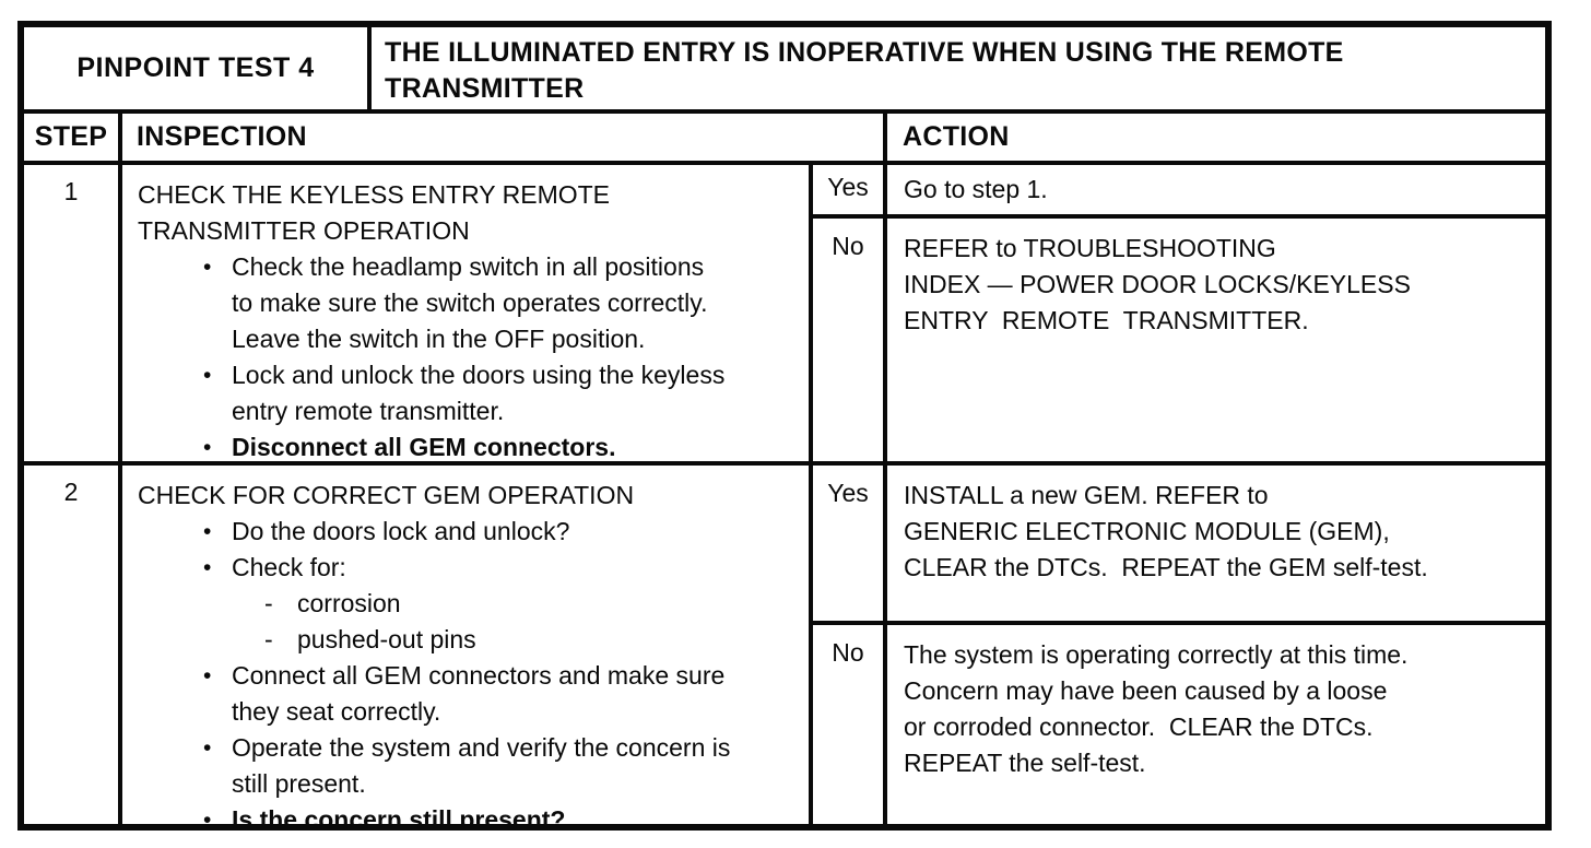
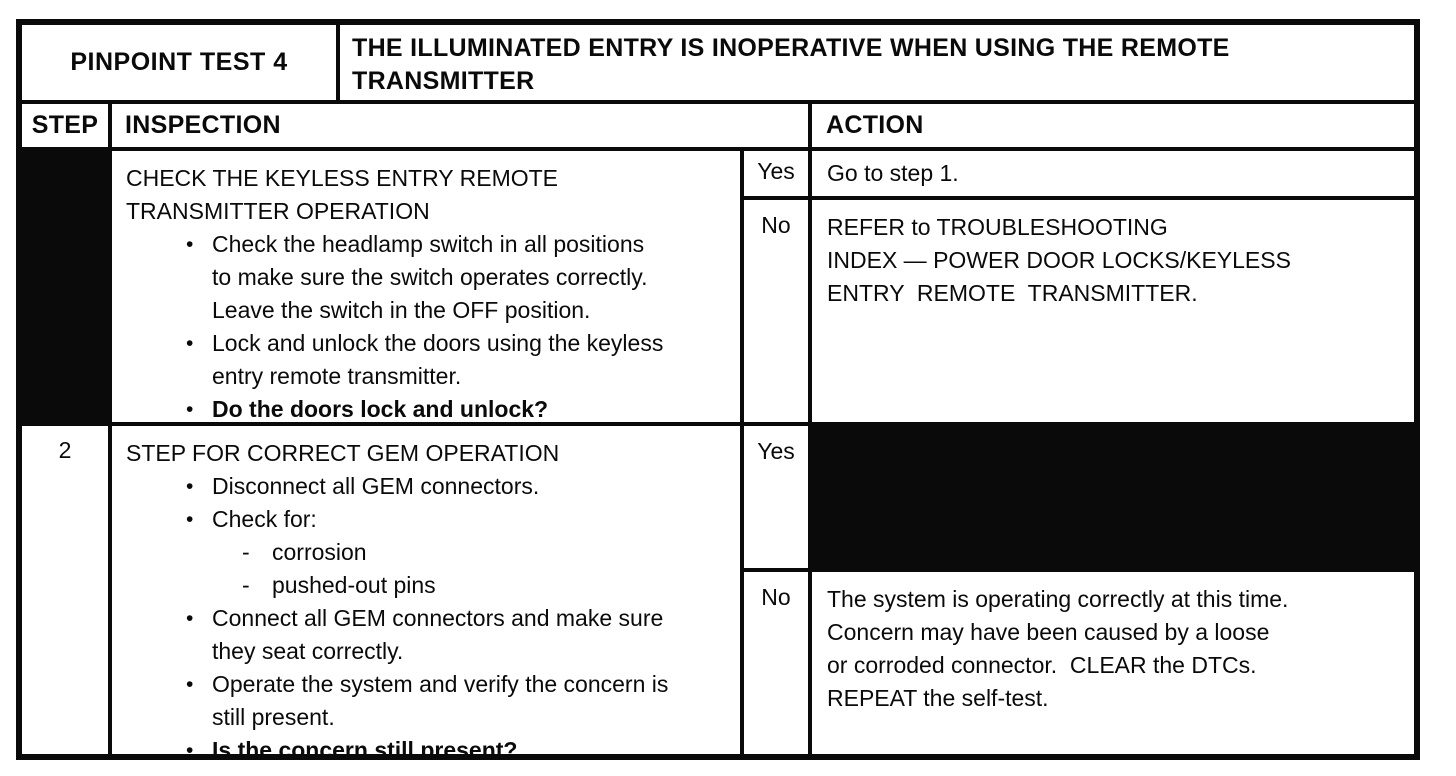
  PINPOINT TEST 4
  THE ILLUMINATED ENTRY IS INOPERATIVE WHEN USING THE REMOTE
  TRANSMITTER
  STEP
  INSPECTION
  ACTION
- 1
  CHECK THE KEYLESS ENTRY REMOTE
  TRANSMITTER OPERATION
  •
  Check the headlamp switch in all positions
  to make sure the switch operates correctly.
  Leave the switch in the OFF position.
  •
  Lock and unlock the doors using the keyless
  entry remote transmitter.
  •
- Disconnect all GEM connectors.
+ Do the doors lock and unlock?
  Yes
  Go to step 1.
  No
  REFER to TROUBLESHOOTING
  INDEX — POWER DOOR LOCKS/KEYLESS
  ENTRY REMOTE TRANSMITTER.
  2
- CHECK FOR CORRECT GEM OPERATION
+ STEP FOR CORRECT GEM OPERATION
  •
- Do the doors lock and unlock?
+ Disconnect all GEM connectors.
  •
  Check for:
  -
  corrosion
  -
  pushed-out pins
  •
  Connect all GEM connectors and make sure
  they seat correctly.
  •
  Operate the system and verify the concern is
  still present.
  •
  Is the concern still present?
  Yes
- INSTALL a new GEM. REFER to
- GENERIC ELECTRONIC MODULE (GEM),
- CLEAR the DTCs. REPEAT the GEM self-test.
  No
  The system is operating correctly at this time.
  Concern may have been caused by a loose
  or corroded connector. CLEAR the DTCs.
  REPEAT the self-test.
